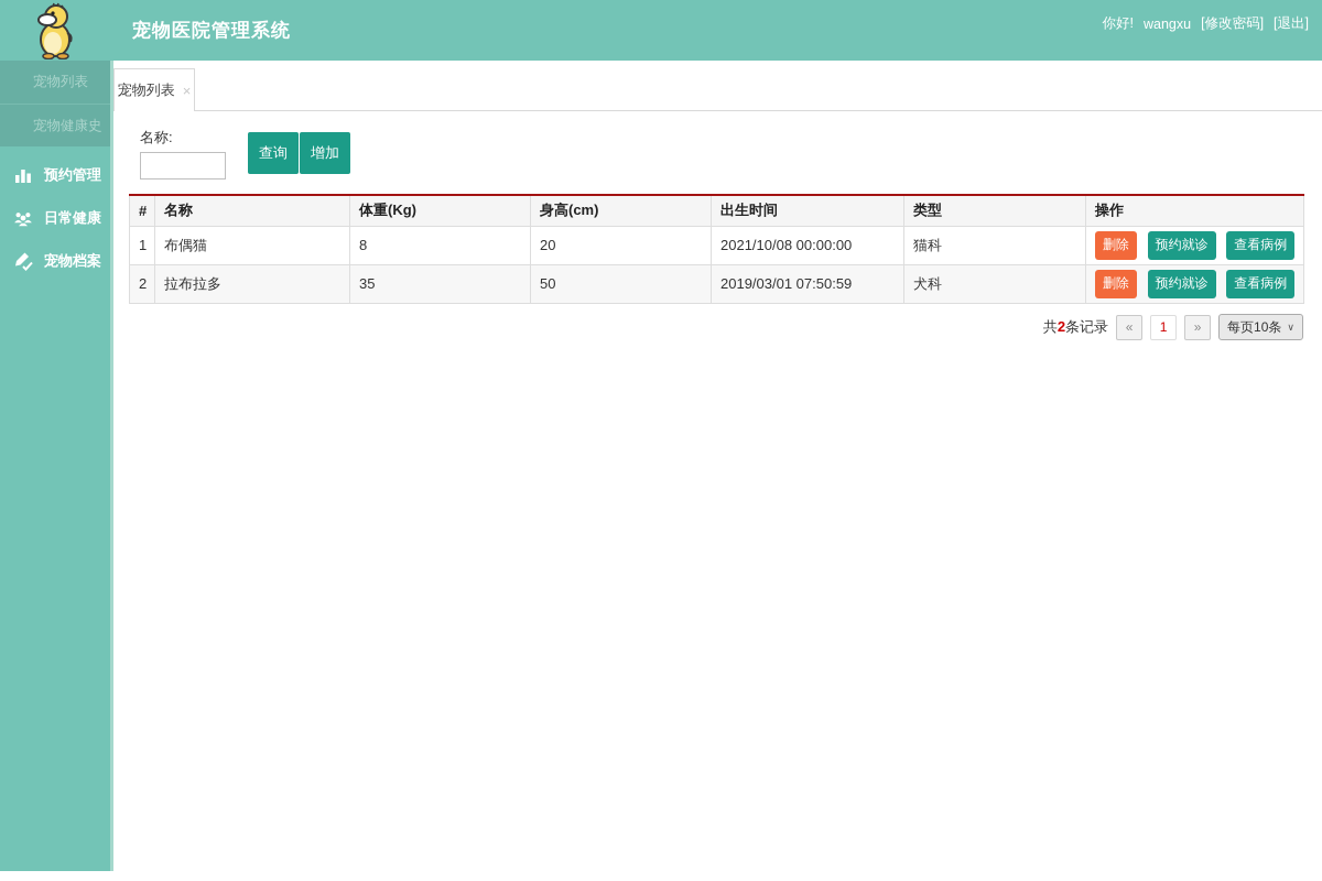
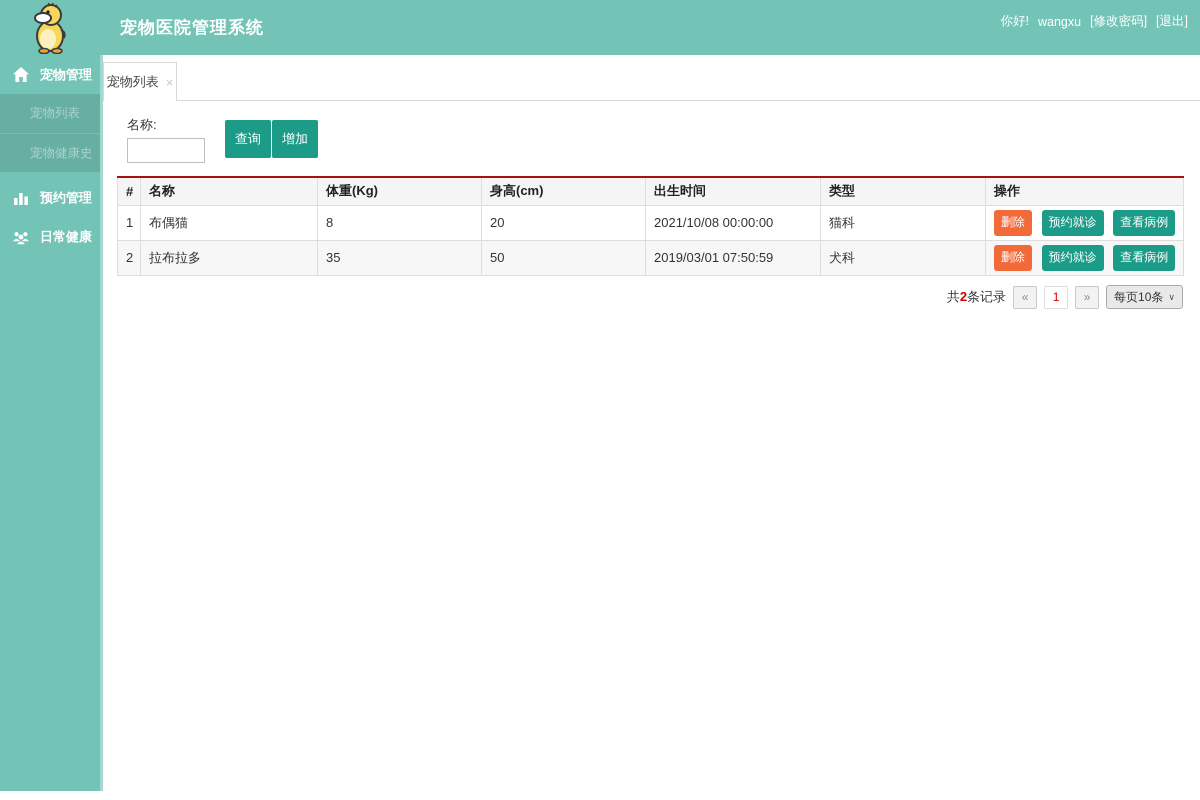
  宠物医院管理系统
  你好!
  wangxu
  [修改密码]
  [退出]
+ 宠物管理
  宠物列表
  宠物健康史
  预约管理
  日常健康
- 宠物档案
  宠物列表
  ×
  名称:
  查询
  增加
  #	名称	体重(Kg)	身高(cm)	出生时间	类型	操作
  1	布偶猫	8	20	2021/10/08 00:00:00	猫科	删除 预约就诊 查看病例
  2	拉布拉多	35	50	2019/03/01 07:50:59	犬科	删除 预约就诊 查看病例
  共2条记录
  «
  1
  »
  每页10条
  ∨
